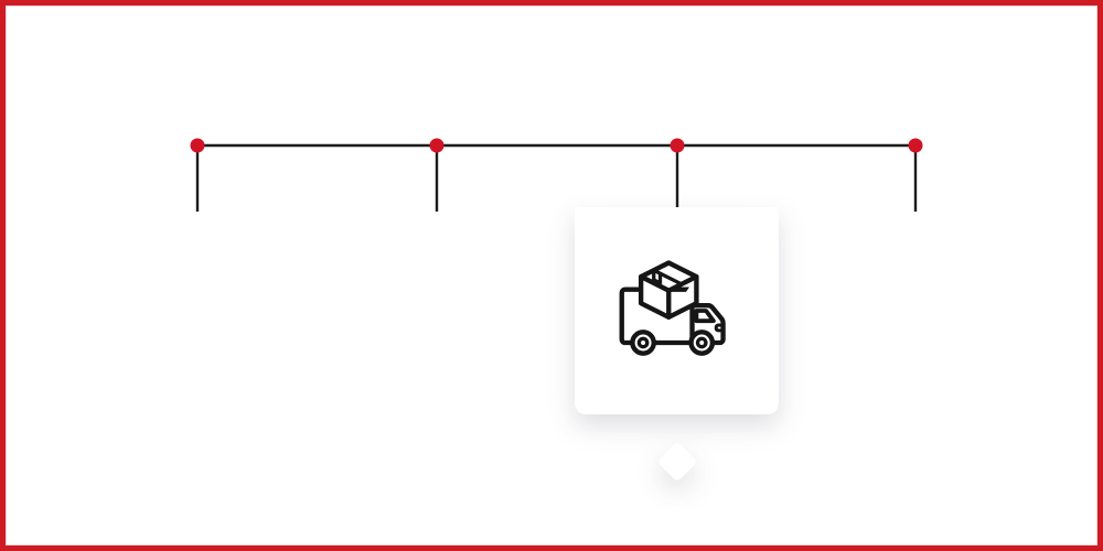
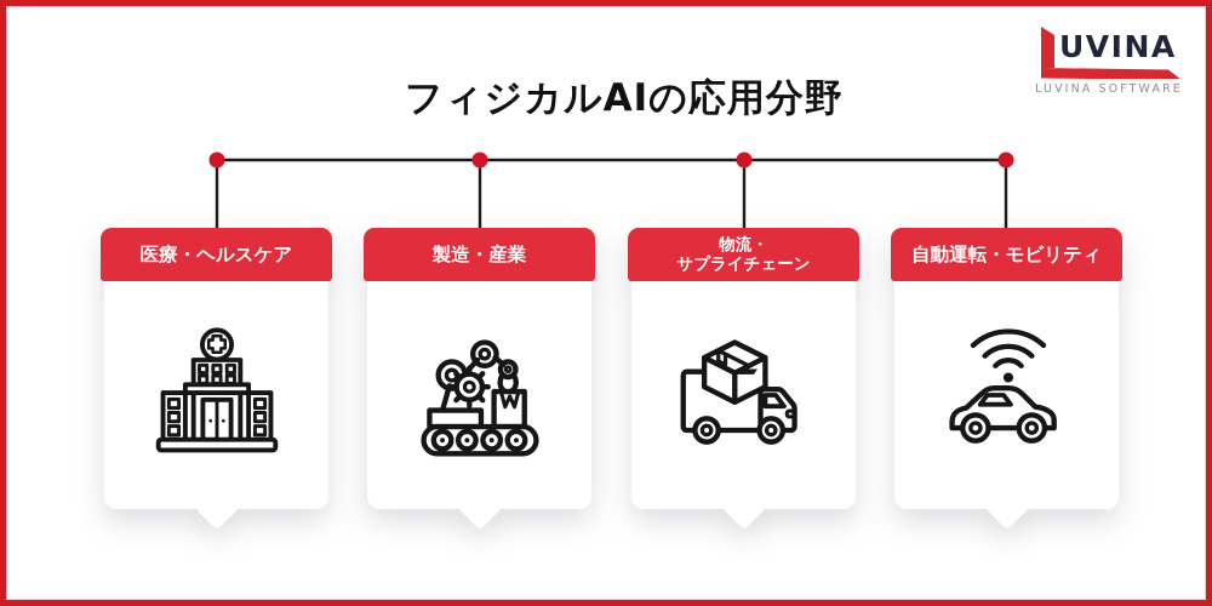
+ フィジカルAIの応用分野
+ UVINA
+ LUVINA SOFTWARE
+ 医療・ヘルスケア
+ 製造・産業
+ 物流・
+ サプライチェーン
+ 自動運転・モビリティ
